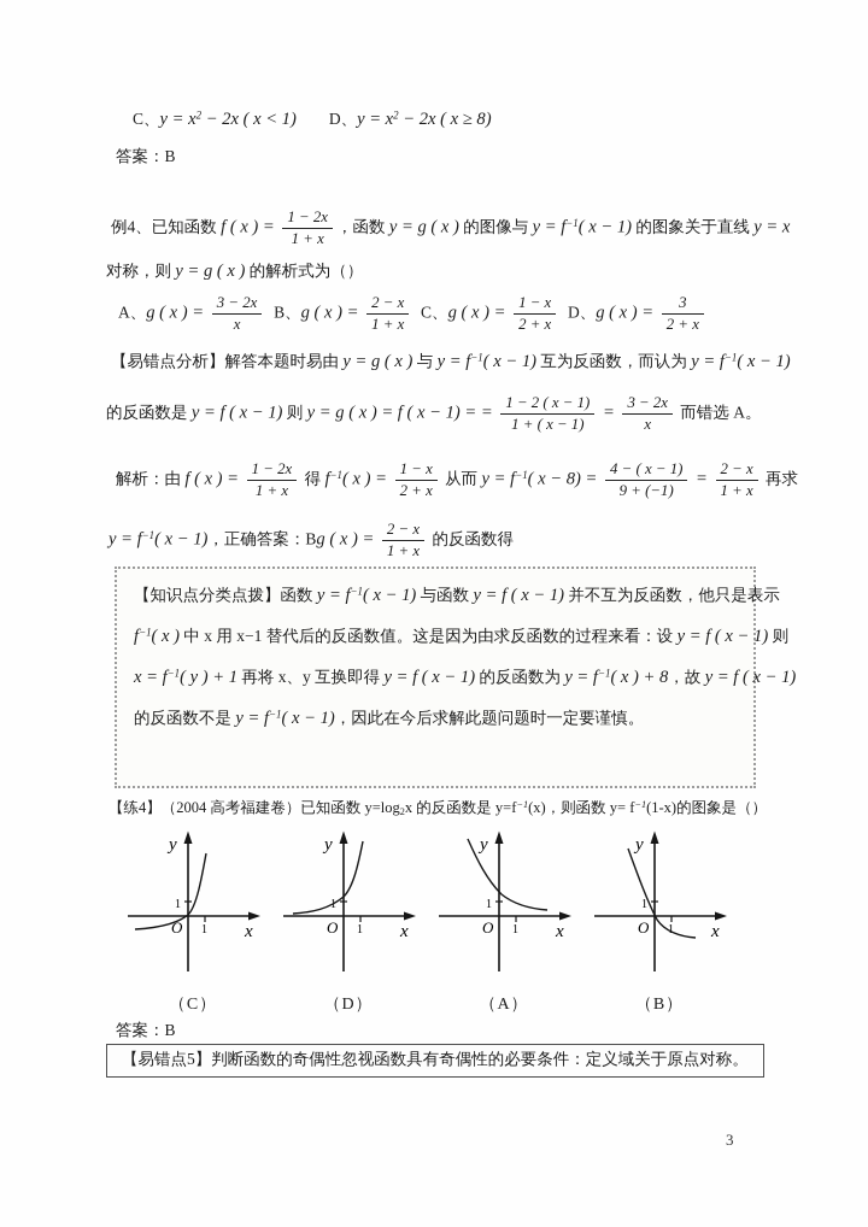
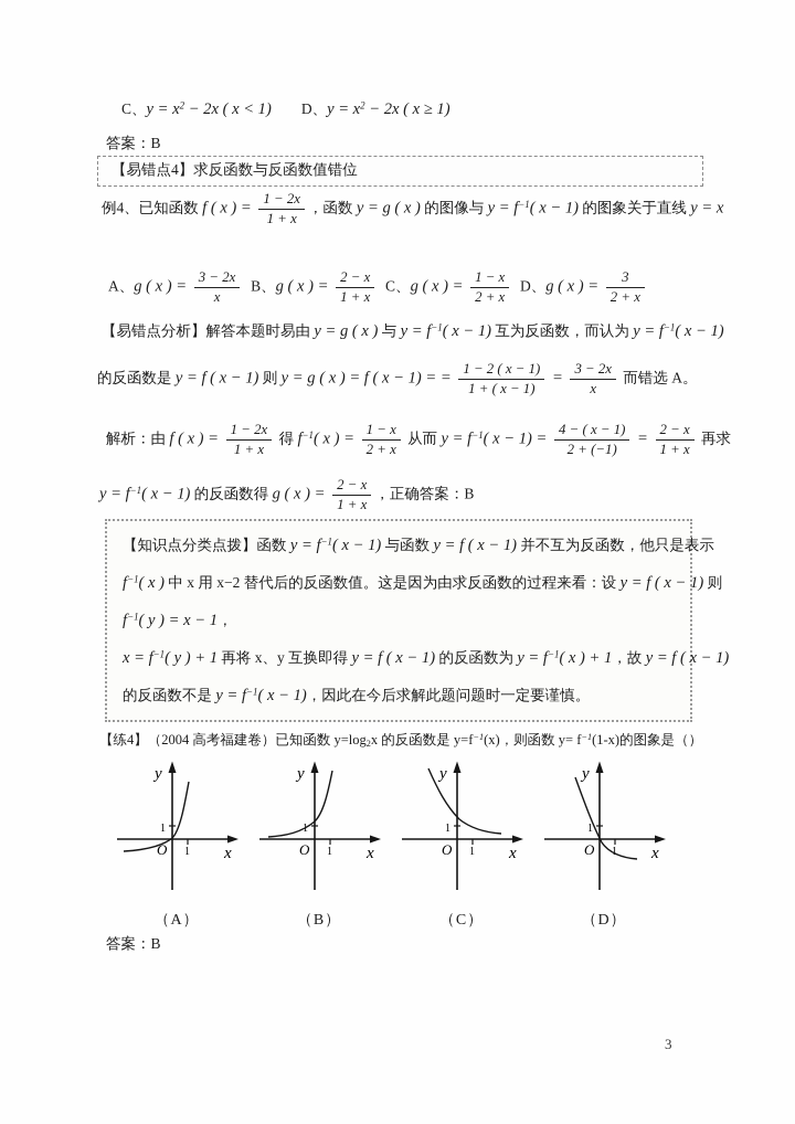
- C、y = x2 − 2x ( x < 1) D、y = x2 − 2x ( x ≥ 8)
+ C、y = x2 − 2x ( x < 1) D、y = x2 − 2x ( x ≥ 1)
  答案：B
+ 【易错点4】求反函数与反函数值错位
  例4、已知函数 f ( x ) =
  1 − 2x
  1 + x
  ，函数 y = g ( x ) 的图像与 y = f−1( x − 1) 的图象关于直线 y = x
- 对称，则 y = g ( x ) 的解析式为（）
  A、g ( x ) =
  3 − 2x
  x
  B、g ( x ) =
  2 − x
  1 + x
  C、g ( x ) =
  1 − x
  2 + x
  D、g ( x ) =
  3
  2 + x
  【易错点分析】解答本题时易由 y = g ( x ) 与 y = f−1( x − 1) 互为反函数，而认为 y = f−1( x − 1)
  的反函数是 y = f ( x − 1) 则 y = g ( x ) = f ( x − 1) = =
  1 − 2 ( x − 1)
  1 + ( x − 1)
  =
  3 − 2x
  x
  而错选 A。
  解析：由 f ( x ) =
  1 − 2x
  1 + x
  得 f−1( x ) =
  1 − x
  2 + x
- 从而 y = f−1( x − 8) =
+ 从而 y = f−1( x − 1) =
  4 − ( x − 1)
- 9 + (−1)
+ 2 + (−1)
  =
  2 − x
  1 + x
  再求
- y = f−1( x − 1)，正确答案：Bg ( x ) =
+ y = f−1( x − 1) 的反函数得 g ( x ) =
  2 − x
  1 + x
- 的反函数得
+ ，正确答案：B
  【知识点分类点拨】函数 y = f−1( x − 1) 与函数 y = f ( x − 1) 并不互为反函数，他只是表示
- f−1( x ) 中 x 用 x−1 替代后的反函数值。这是因为由求反函数的过程来看：设 y = f ( x − 1) 则
+ f−1( x ) 中 x 用 x−2 替代后的反函数值。这是因为由求反函数的过程来看：设 y = f ( x − 1) 则
+ f−1( y ) = x − 1，
- x = f−1( y ) + 1 再将 x、y 互换即得 y = f ( x − 1) 的反函数为 y = f−1( x ) + 8，故 y = f ( x − 1)
+ x = f−1( y ) + 1 再将 x、y 互换即得 y = f ( x − 1) 的反函数为 y = f−1( x ) + 1，故 y = f ( x − 1)
  的反函数不是 y = f−1( x − 1)，因此在今后求解此题问题时一定要谨慎。
  【练4】（2004 高考福建卷）已知函数 y=log2x 的反函数是 y=f−1(x)，则函数 y= f−1(1-x)的图象是（）
  y
  x
  O
  1
  1
- （C）
+ （A）
  y
  x
  O
  1
  1
- （D）
+ （B）
  y
  x
  O
  1
  1
- （A）
+ （C）
  y
  x
  O
  1
  1
- （B）
+ （D）
  答案：B
- 【易错点5】判断函数的奇偶性忽视函数具有奇偶性的必要条件：定义域关于原点对称。
  3
